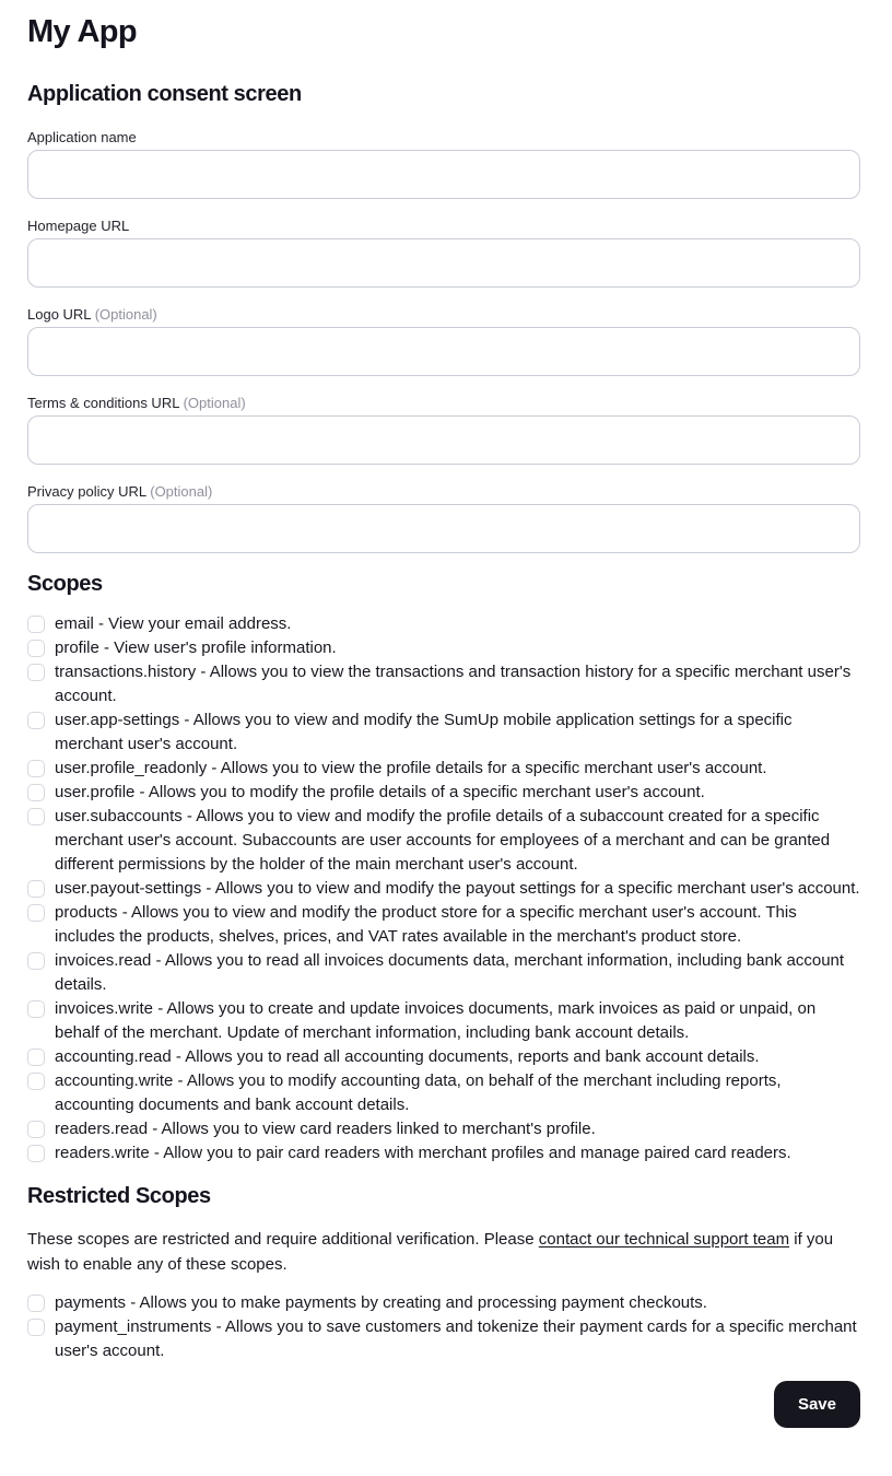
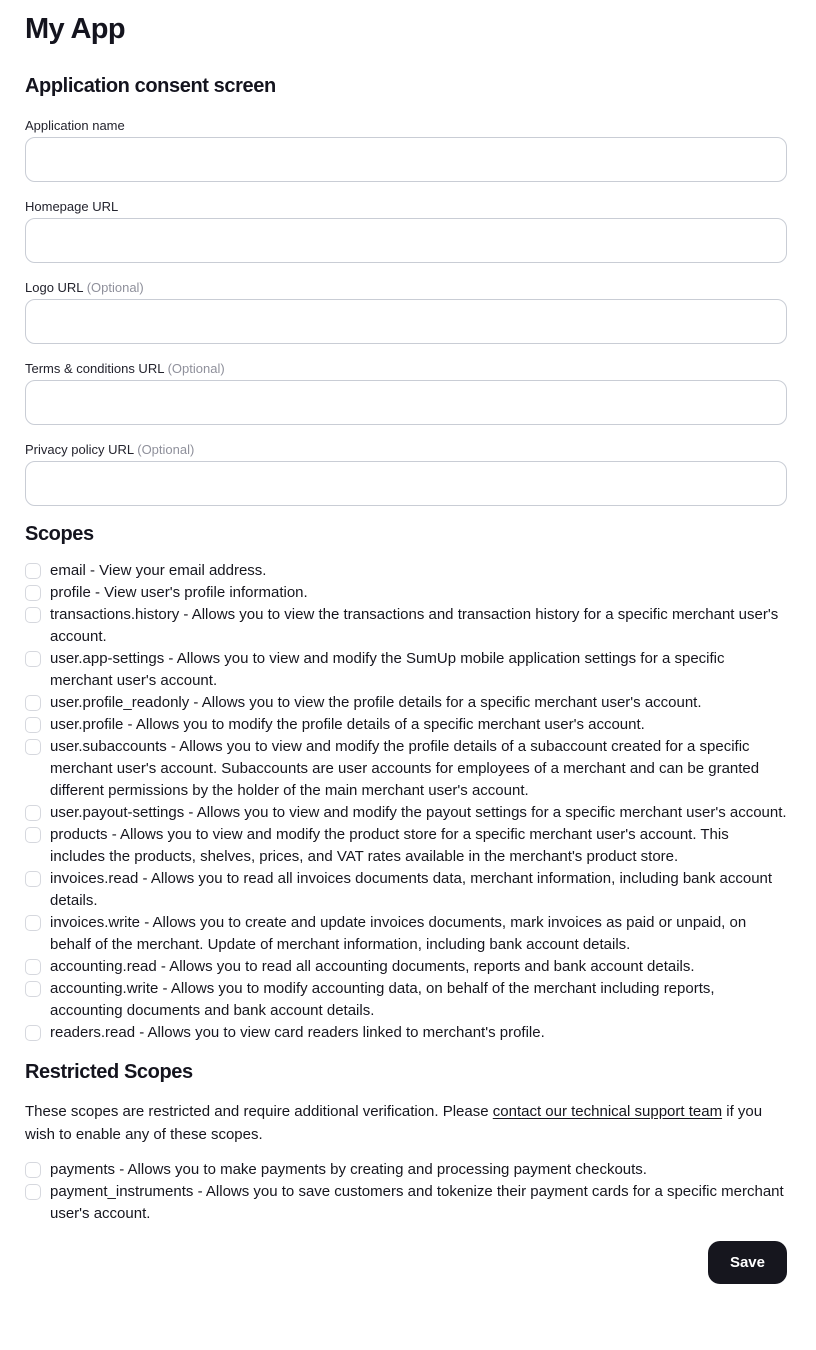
  My App
  Application consent screen
  Application name
  Homepage URL
  Logo URL (Optional)
  Terms & conditions URL (Optional)
  Privacy policy URL (Optional)
  Scopes
  email - View your email address.
  profile - View user's profile information.
  transactions.history - Allows you to view the transactions and transaction history for a specific merchant user's account.
  user.app-settings - Allows you to view and modify the SumUp mobile application settings for a specific merchant user's account.
  user.profile_readonly - Allows you to view the profile details for a specific merchant user's account.
  user.profile - Allows you to modify the profile details of a specific merchant user's account.
  user.subaccounts - Allows you to view and modify the profile details of a subaccount created for a specific merchant user's account. Subaccounts are user accounts for employees of a merchant and can be granted different permissions by the holder of the main merchant user's account.
  user.payout-settings - Allows you to view and modify the payout settings for a specific merchant user's account.
  products - Allows you to view and modify the product store for a specific merchant user's account. This includes the products, shelves, prices, and VAT rates available in the merchant's product store.
  invoices.read - Allows you to read all invoices documents data, merchant information, including bank account details.
  invoices.write - Allows you to create and update invoices documents, mark invoices as paid or unpaid, on behalf of the merchant. Update of merchant information, including bank account details.
  accounting.read - Allows you to read all accounting documents, reports and bank account details.
  accounting.write - Allows you to modify accounting data, on behalf of the merchant including reports, accounting documents and bank account details.
  readers.read - Allows you to view card readers linked to merchant's profile.
- readers.write - Allow you to pair card readers with merchant profiles and manage paired card readers.
  Restricted Scopes
  These scopes are restricted and require additional verification. Please contact our technical support team if you wish to enable any of these scopes.
  payments - Allows you to make payments by creating and processing payment checkouts.
  payment_instruments - Allows you to save customers and tokenize their payment cards for a specific merchant user's account.
  Save
